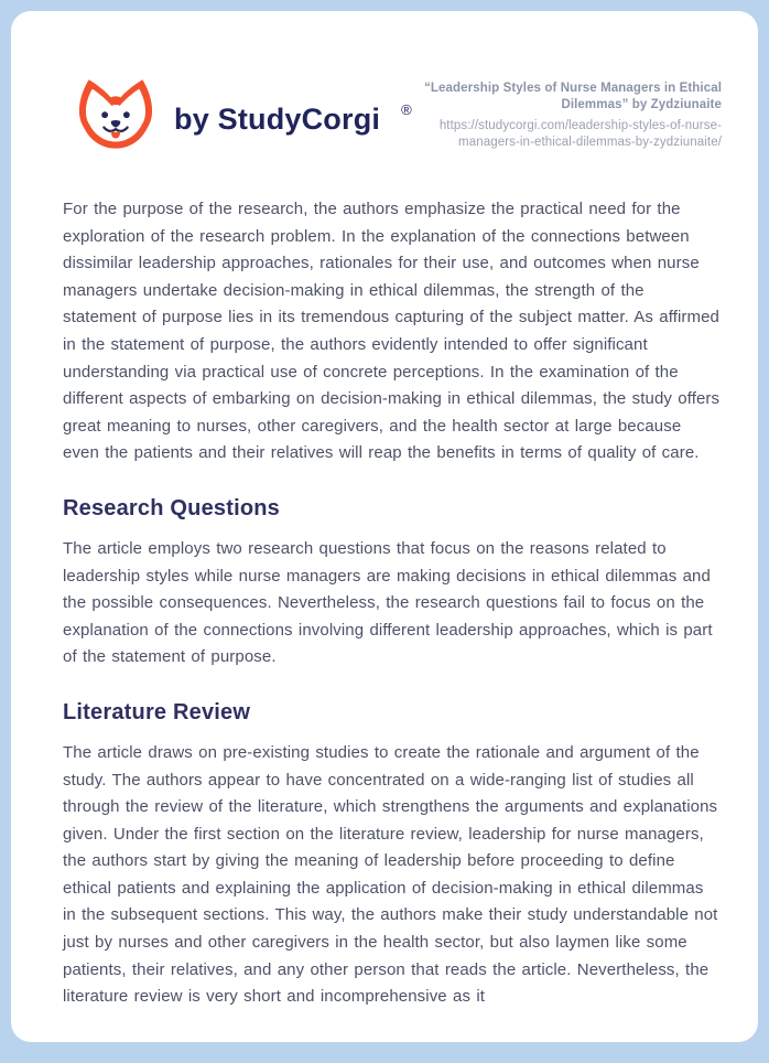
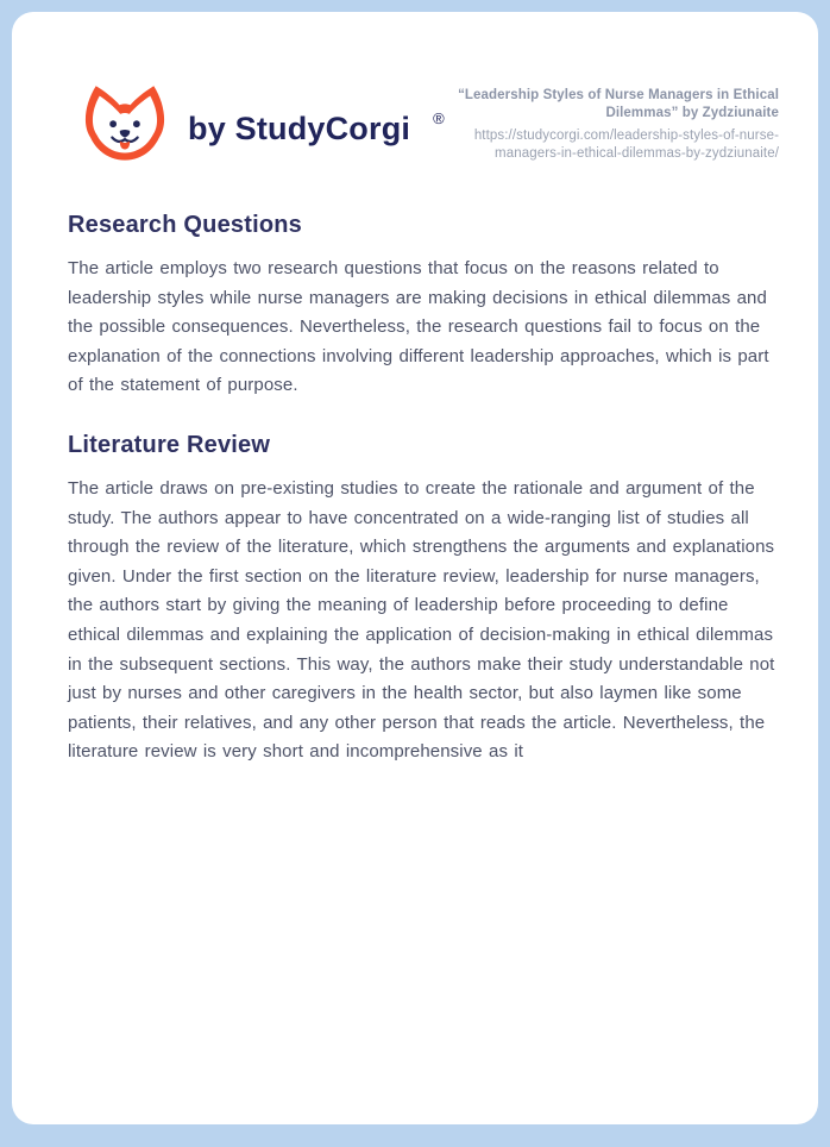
  by StudyCorgi
  ®
  “Leadership Styles of Nurse Managers in Ethical Dilemmas” by Zydziunaite
  https://studycorgi.com/leadership-styles-of-nurse-managers-in-ethical-dilemmas-by-zydziunaite/
- For the purpose of the research, the authors emphasize the practical need for the exploration of the research problem. In the explanation of the connections between dissimilar leadership approaches, rationales for their use, and outcomes when nurse managers undertake decision-making in ethical dilemmas, the strength of the statement of purpose lies in its tremendous capturing of the subject matter. As affirmed in the statement of purpose, the authors evidently intended to offer significant understanding via practical use of concrete perceptions. In the examination of the different aspects of embarking on decision-making in ethical dilemmas, the study offers great meaning to nurses, other caregivers, and the health sector at large because even the patients and their relatives will reap the benefits in terms of quality of care.
  Research Questions
  The article employs two research questions that focus on the reasons related to leadership styles while nurse managers are making decisions in ethical dilemmas and the possible consequences. Nevertheless, the research questions fail to focus on the explanation of the connections involving different leadership approaches, which is part of the statement of purpose.
  Literature Review
- The article draws on pre-existing studies to create the rationale and argument of the study. The authors appear to have concentrated on a wide-ranging list of studies all through the review of the literature, which strengthens the arguments and explanations given. Under the first section on the literature review, leadership for nurse managers, the authors start by giving the meaning of leadership before proceeding to define ethical patients and explaining the application of decision-making in ethical dilemmas in the subsequent sections. This way, the authors make their study understandable not just by nurses and other caregivers in the health sector, but also laymen like some patients, their relatives, and any other person that reads the article. Nevertheless, the literature review is very short and incomprehensive as it
+ The article draws on pre-existing studies to create the rationale and argument of the study. The authors appear to have concentrated on a wide-ranging list of studies all through the review of the literature, which strengthens the arguments and explanations given. Under the first section on the literature review, leadership for nurse managers, the authors start by giving the meaning of leadership before proceeding to define ethical dilemmas and explaining the application of decision-making in ethical dilemmas in the subsequent sections. This way, the authors make their study understandable not just by nurses and other caregivers in the health sector, but also laymen like some patients, their relatives, and any other person that reads the article. Nevertheless, the literature review is very short and incomprehensive as it
